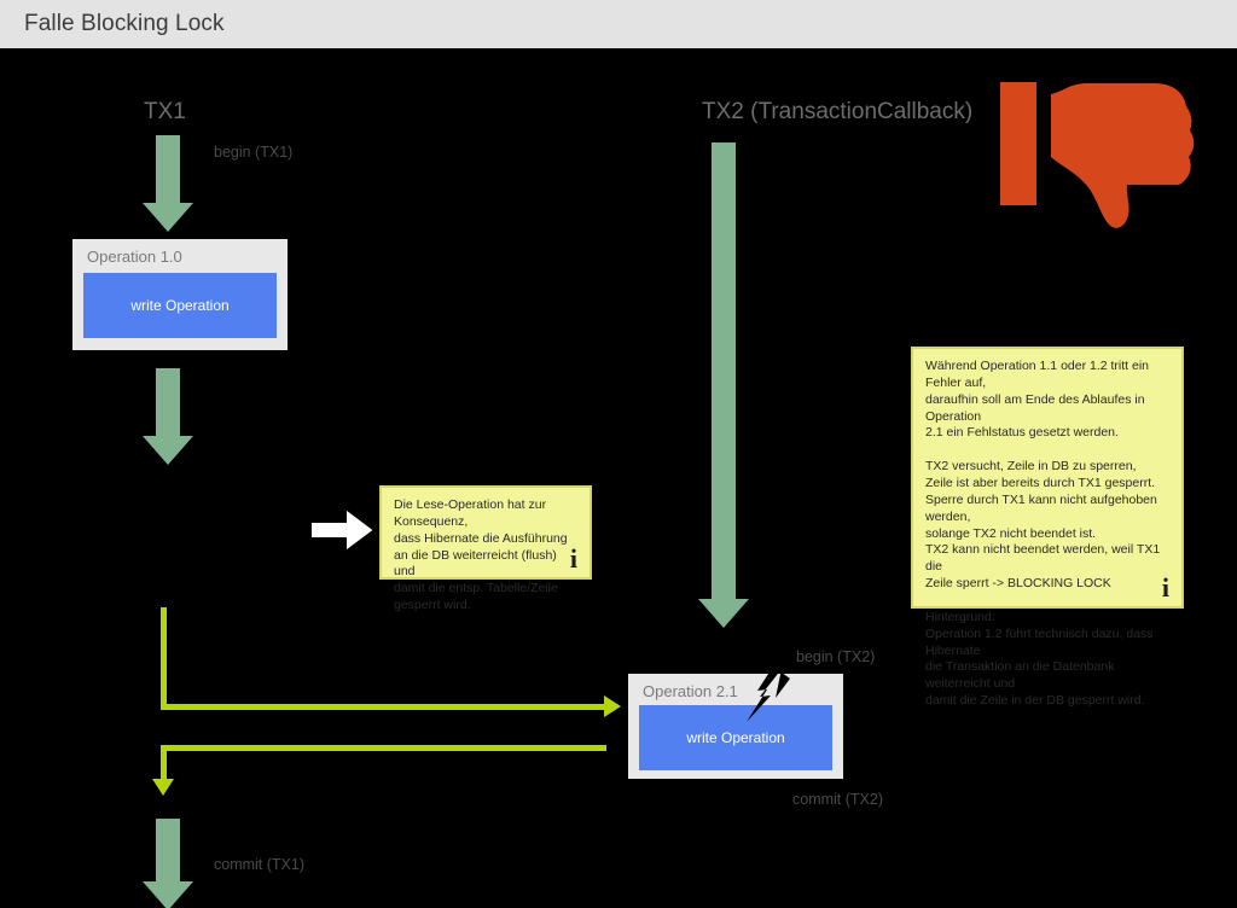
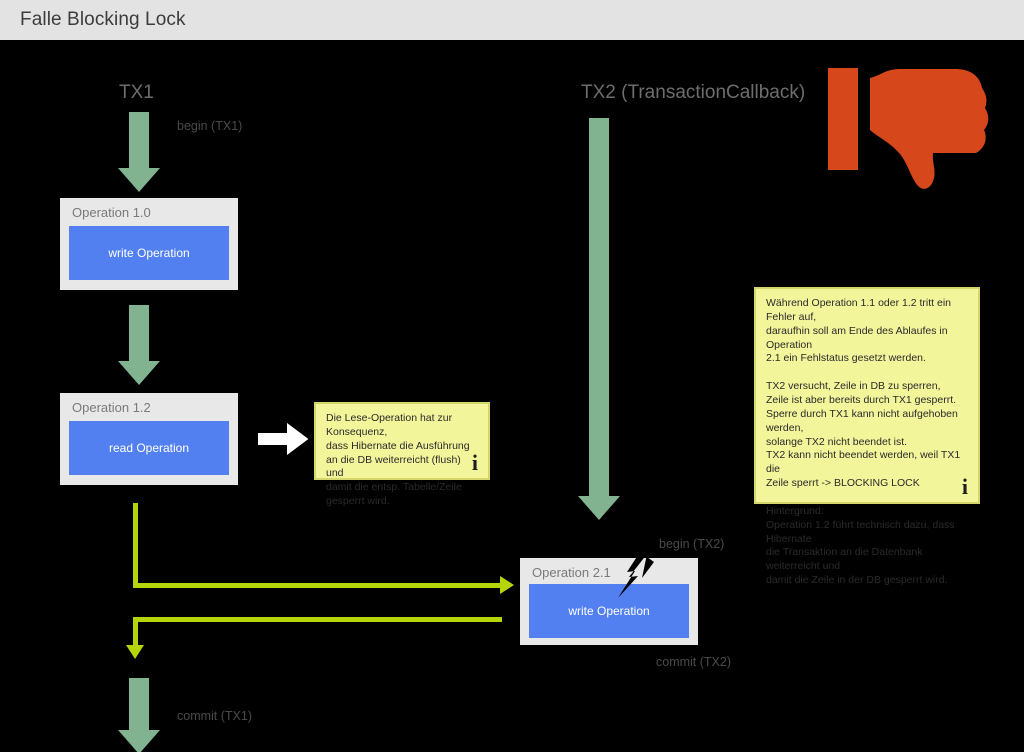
  Falle Blocking Lock
  TX1
  TX2 (TransactionCallback)
  begin (TX1)
  Operation 1.0
  write Operation
+ Operation 1.2
+ read Operation
  Die Lese-Operation hat zur Konsequenz,
  dass Hibernate die Ausführung
  an die DB weiterreicht (flush) und
  damit die entsp. Tabelle/Zeile
  gesperrt wird.
  i
  Während Operation 1.1 oder 1.2 tritt ein Fehler auf,
  daraufhin soll am Ende des Ablaufes in Operation
  2.1 ein Fehlstatus gesetzt werden.
  TX2 versucht, Zeile in DB zu sperren,
  Zeile ist aber bereits durch TX1 gesperrt.
  Sperre durch TX1 kann nicht aufgehoben werden,
  solange TX2 nicht beendet ist.
  TX2 kann nicht beendet werden, weil TX1 die
  Zeile sperrt -> BLOCKING LOCK
  Hintergrund:
  Operation 1.2 führt technisch dazu, dass Hibernate
  die Transaktion an die Datenbank weiterreicht und
  damit die Zeile in der DB gesperrt wird.
  i
  begin (TX2)
  Operation 2.1
  write Operation
  commit (TX2)
  commit (TX1)
